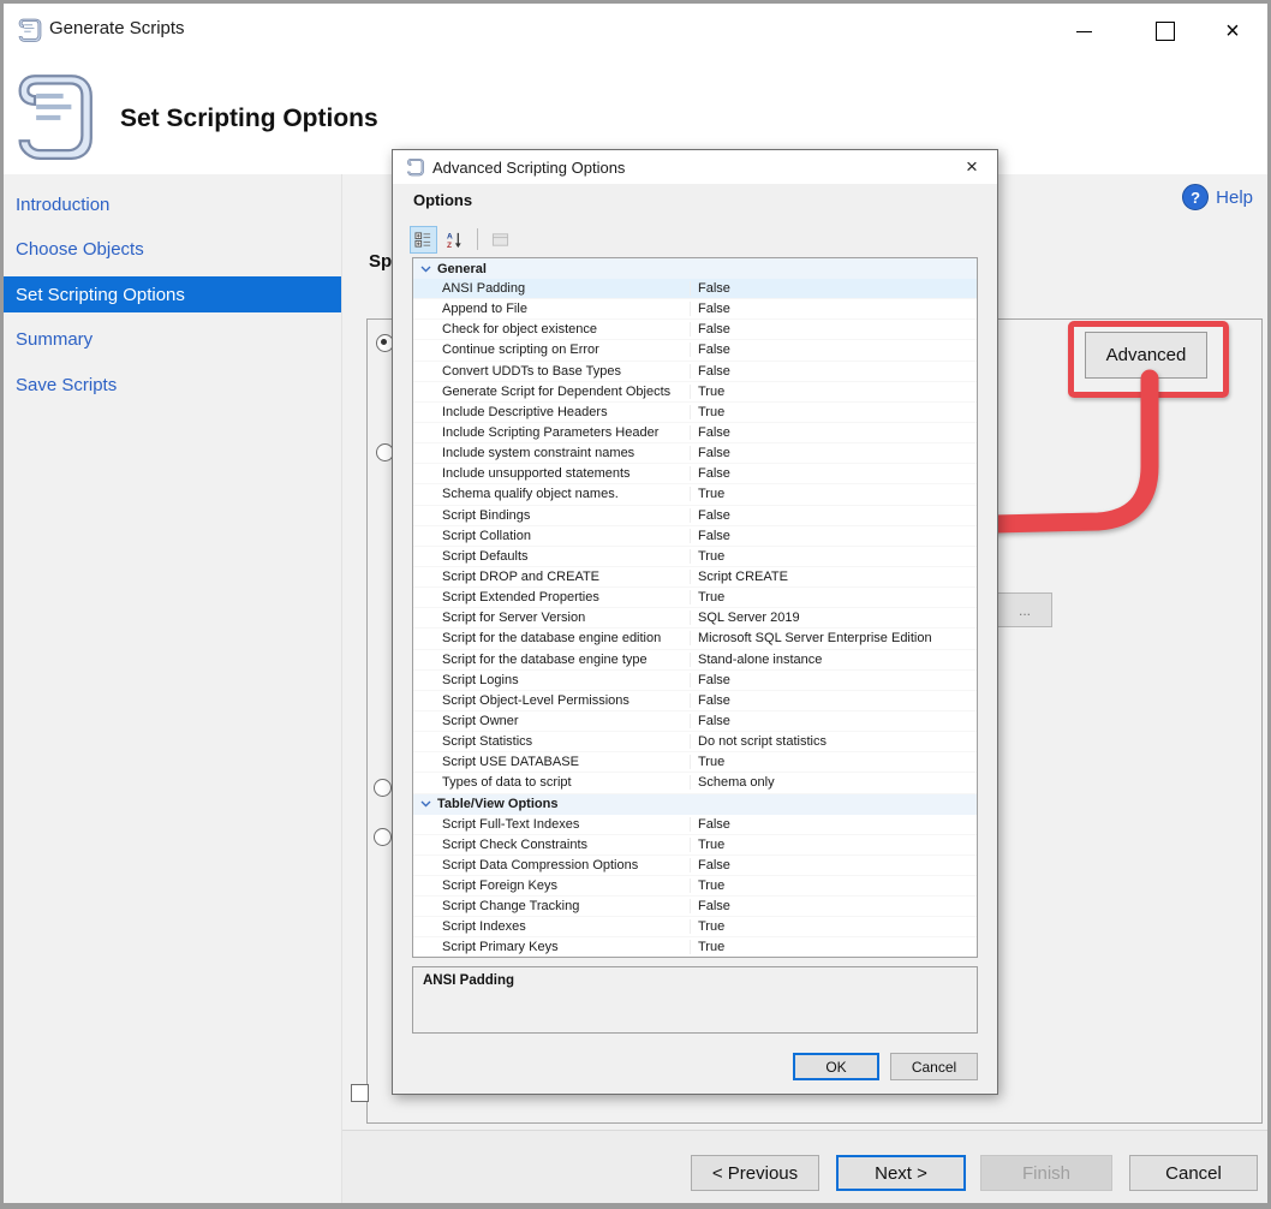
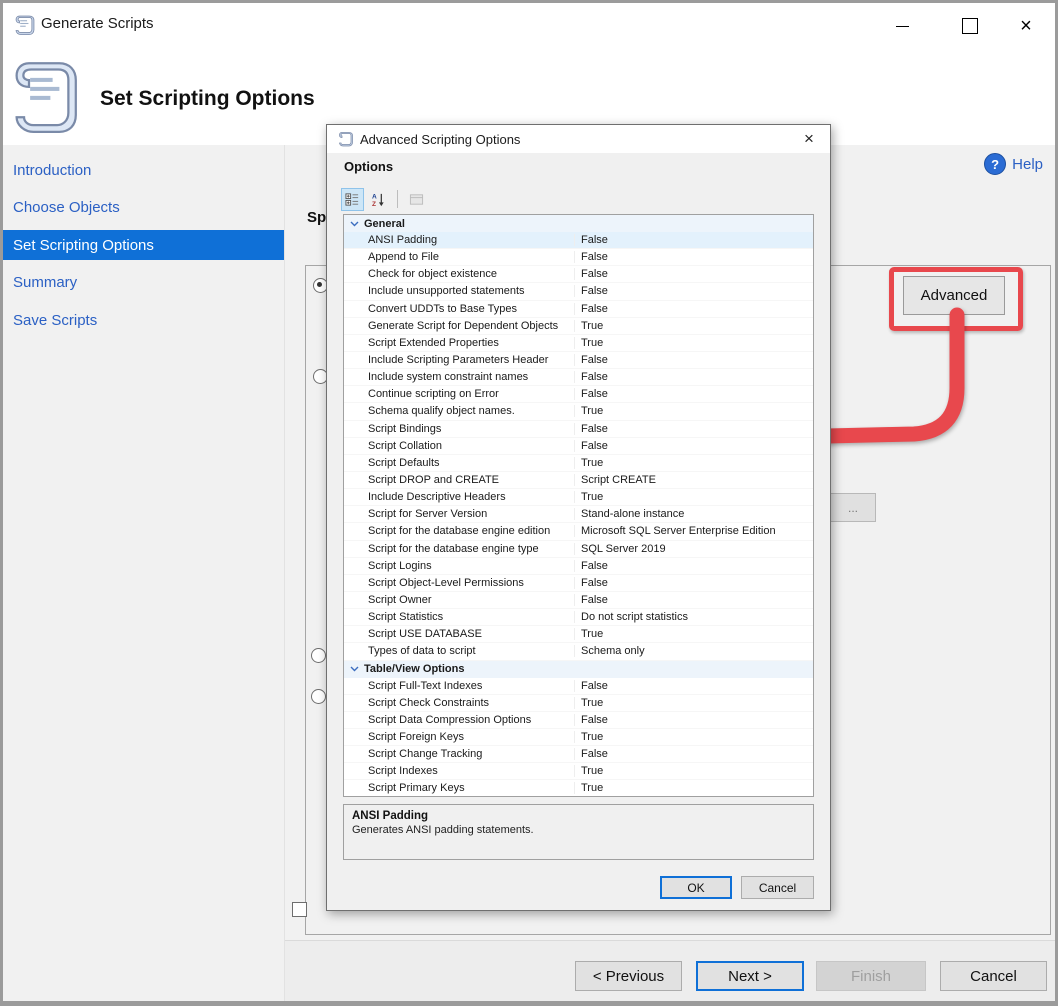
  Generate Scripts
  ×
  Set Scripting Options
  Introduction
  Choose Objects
  Set Scripting Options
  Summary
  Save Scripts
  ?
  Help
  Sp
  ...
  Advanced
  < Previous
  Next >
  Finish
  Cancel
  Advanced Scripting Options
  ×
  Options
  General
  ANSI Padding
  False
  Append to File
  False
  Check for object existence
  False
- Continue scripting on Error
+ Include unsupported statements
  False
  Convert UDDTs to Base Types
  False
  Generate Script for Dependent Objects
  True
- Include Descriptive Headers
+ Script Extended Properties
  True
  Include Scripting Parameters Header
  False
  Include system constraint names
  False
- Include unsupported statements
+ Continue scripting on Error
  False
  Schema qualify object names.
  True
  Script Bindings
  False
  Script Collation
  False
  Script Defaults
  True
  Script DROP and CREATE
  Script CREATE
- Script Extended Properties
+ Include Descriptive Headers
  True
  Script for Server Version
- SQL Server 2019
+ Stand-alone instance
  Script for the database engine edition
  Microsoft SQL Server Enterprise Edition
  Script for the database engine type
- Stand-alone instance
+ SQL Server 2019
  Script Logins
  False
  Script Object-Level Permissions
  False
  Script Owner
  False
  Script Statistics
  Do not script statistics
  Script USE DATABASE
  True
  Types of data to script
  Schema only
  Table/View Options
  Script Full-Text Indexes
  False
  Script Check Constraints
  True
  Script Data Compression Options
  False
  Script Foreign Keys
  True
  Script Change Tracking
  False
  Script Indexes
  True
  Script Primary Keys
  True
  ANSI Padding
+ Generates ANSI padding statements.
  OK
  Cancel
